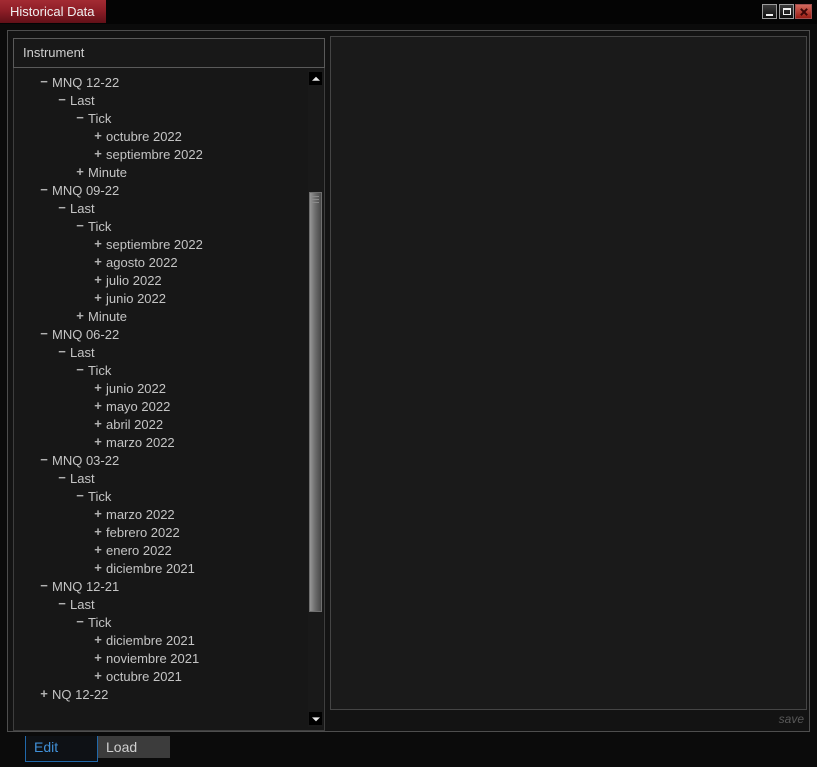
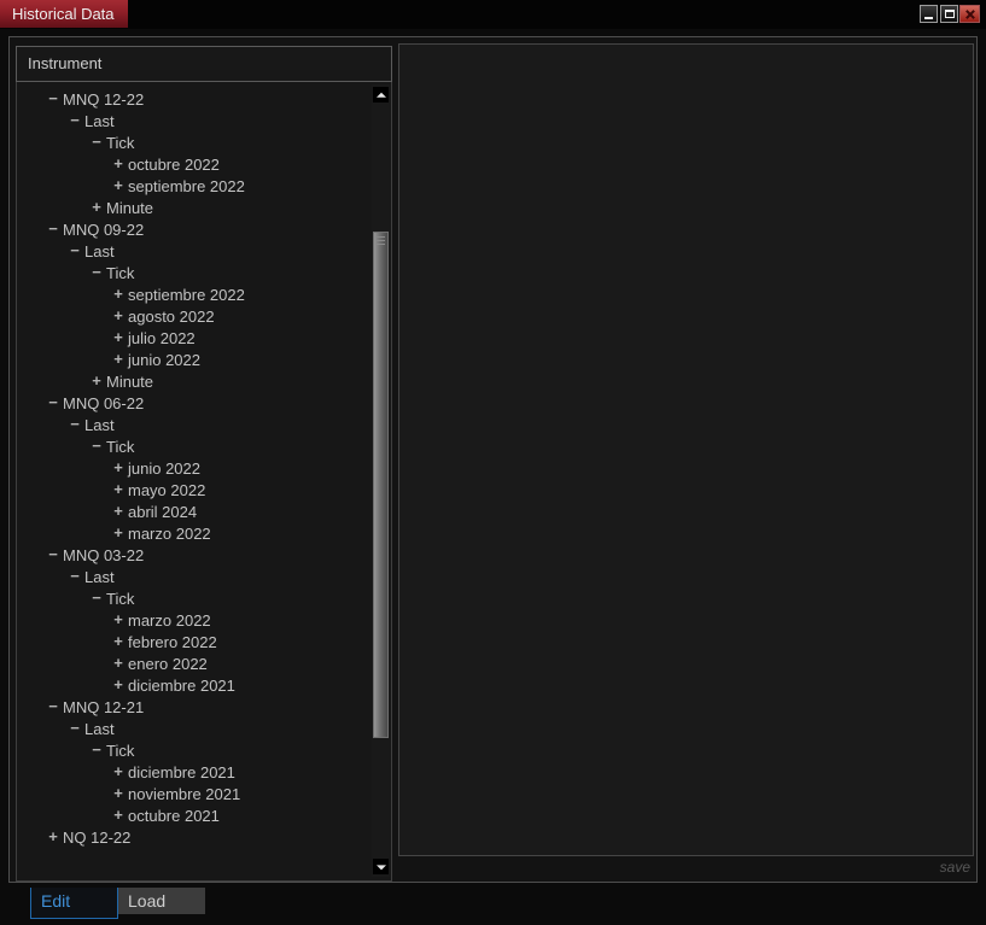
  Historical Data
  Instrument
  −
  MNQ 12-22
  −
  Last
  −
  Tick
  +
  octubre 2022
  +
  septiembre 2022
  +
  Minute
  −
  MNQ 09-22
  −
  Last
  −
  Tick
  +
  septiembre 2022
  +
  agosto 2022
  +
  julio 2022
  +
  junio 2022
  +
  Minute
  −
  MNQ 06-22
  −
  Last
  −
  Tick
  +
  junio 2022
  +
  mayo 2022
  +
- abril 2022
+ abril 2024
  +
  marzo 2022
  −
  MNQ 03-22
  −
  Last
  −
  Tick
  +
  marzo 2022
  +
  febrero 2022
  +
  enero 2022
  +
  diciembre 2021
  −
  MNQ 12-21
  −
  Last
  −
  Tick
  +
  diciembre 2021
  +
  noviembre 2021
  +
  octubre 2021
  +
  NQ 12-22
  save
  Edit
  Load
